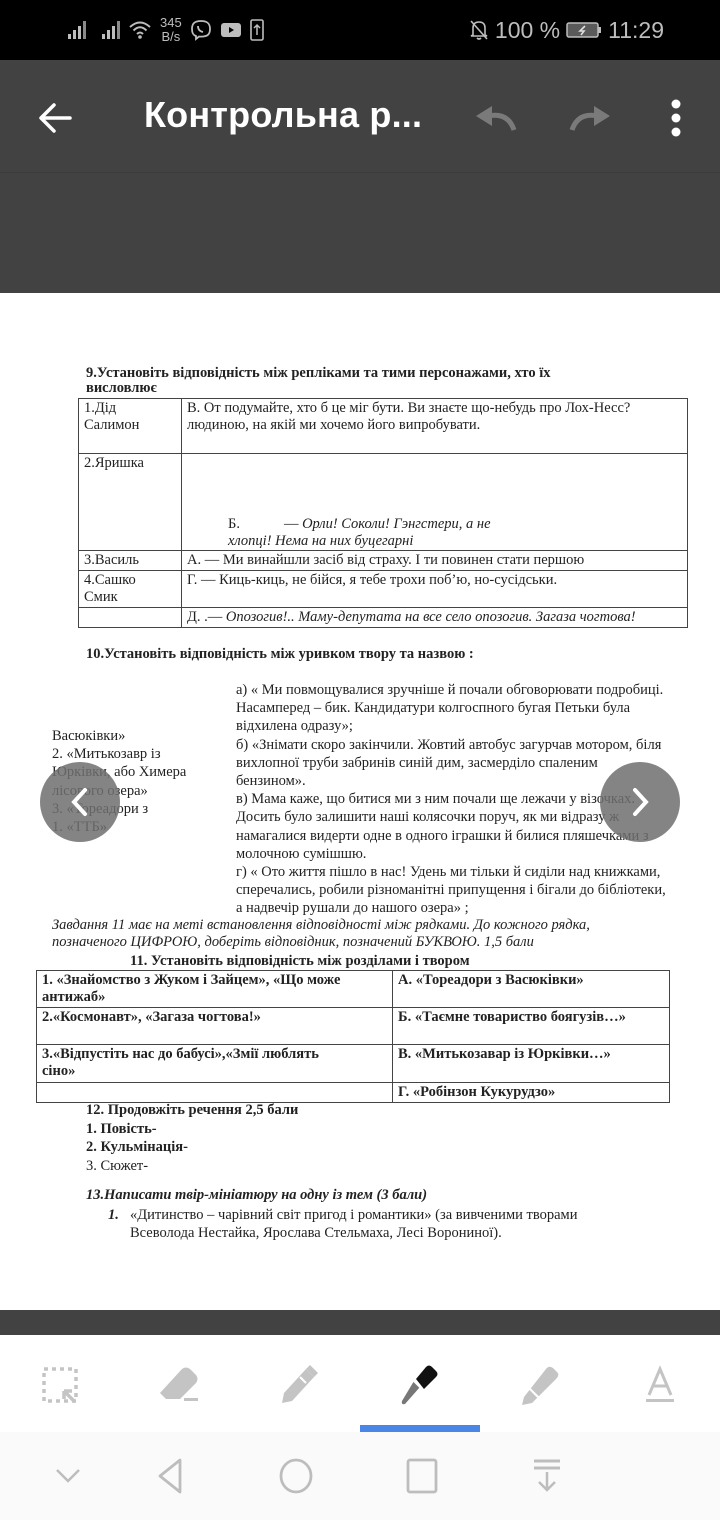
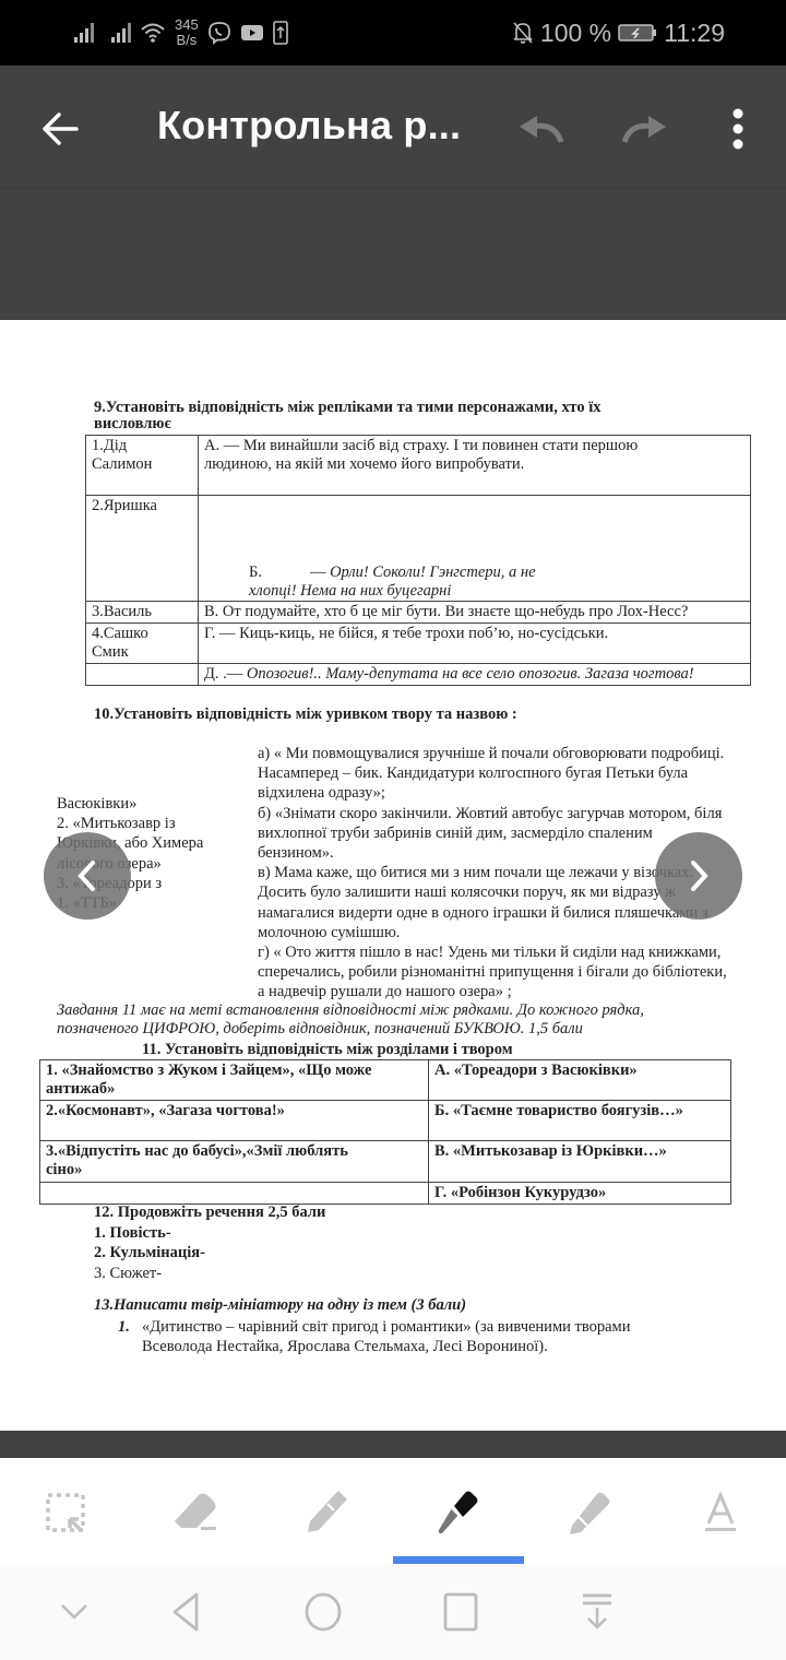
  345
  B/s
  100 %
  11:29
  Контрольна р...
  9.Установіть відповідність між репліками та тими персонажами, хто їх
  висловлює
- 1.ДідСалимон	В. От подумайте, хто б це міг бути. Ви знаєте що-небудь про Лох-Несс?людиною, на якій ми хочемо його випробувати.
+ 1.ДідСалимон	А. — Ми винайшли засіб від страху. І ти повинен стати першоюлюдиною, на якій ми хочемо його випробувати.
  2.Яришка	Б. — Орли! Соколи! Гэнгстери, а не хлопці! Нема на них буцегарні
- 3.Василь	А. — Ми винайшли засіб від страху. І ти повинен стати першою
+ 3.Василь	В. От подумайте, хто б це міг бути. Ви знаєте що-небудь про Лох-Несс?
  4.СашкоСмик	Г. — Киць-киць, не бійся, я тебе трохи поб’ю, но-сусідськи.
  	Д. .— Опозогив!.. Маму-депутата на все село опозогив. Загаза чогтова!
  10.Установіть відповідність між уривком твору та назвою :
  Васюківки»
  2. «Митькозавр із
  Юрківки, або Химера
  лісового озера»
  3. «ореадори з
  1. «ТТБ»
  а) « Ми повмощувалися зручніше й почали обговорювати подробиці.
  Насамперед – бик. Кандидатури колгоспного бугая Петьки була
  відхилена одразу»;
  б) «Знімати скоро закінчили. Жовтий автобус загурчав мотором, біля
  вихлопної труби забринів синій дим, засмерділо спаленим
  бензином».
  в) Мама каже, що битися ми з ним почали ще лежачи у візочках.
  Досить було залишити наші колясочки поруч, як ми відразу ж
  намагалися видерти одне в одного іграшки й билися пляшечками з
  молочною сумішшю.
  г) « Ото життя пішло в нас! Удень ми тільки й сиділи над книжками,
  сперечались, робили різноманітні припущення і бігали до бібліотеки,
  а надвечір рушали до нашого озера» ;
  Завдання 11 має на меті встановлення відповідності між рядками. До кожного рядка,
  позначеного ЦИФРОЮ, доберіть відповідник, позначений БУКВОЮ. 1,5 бали
  11. Установіть відповідність між розділами і твором
  1. «Знайомство з Жуком і Зайцем», «Що можеантижаб»	А. «Тореадори з Васюківки»
  2.«Космонавт», «Загаза чогтова!»	Б. «Таємне товариство боягузів…»
  3.«Відпустіть нас до бабусі»,«Змії люблятьсіно»	В. «Митькозавар із Юрківки…»
  	Г. «Робінзон Кукурудзо»
  12. Продовжіть речення 2,5 бали
  1. Повість-
  2. Кульмінація-
  3. Сюжет-
  13.Написати твір-мініатюру на одну із тем (3 бали)
  1.
  «Дитинство – чарівний світ пригод і романтики» (за вивченими творами
  Всеволода Нестайка, Ярослава Стельмаха, Лесі Ворониної).
